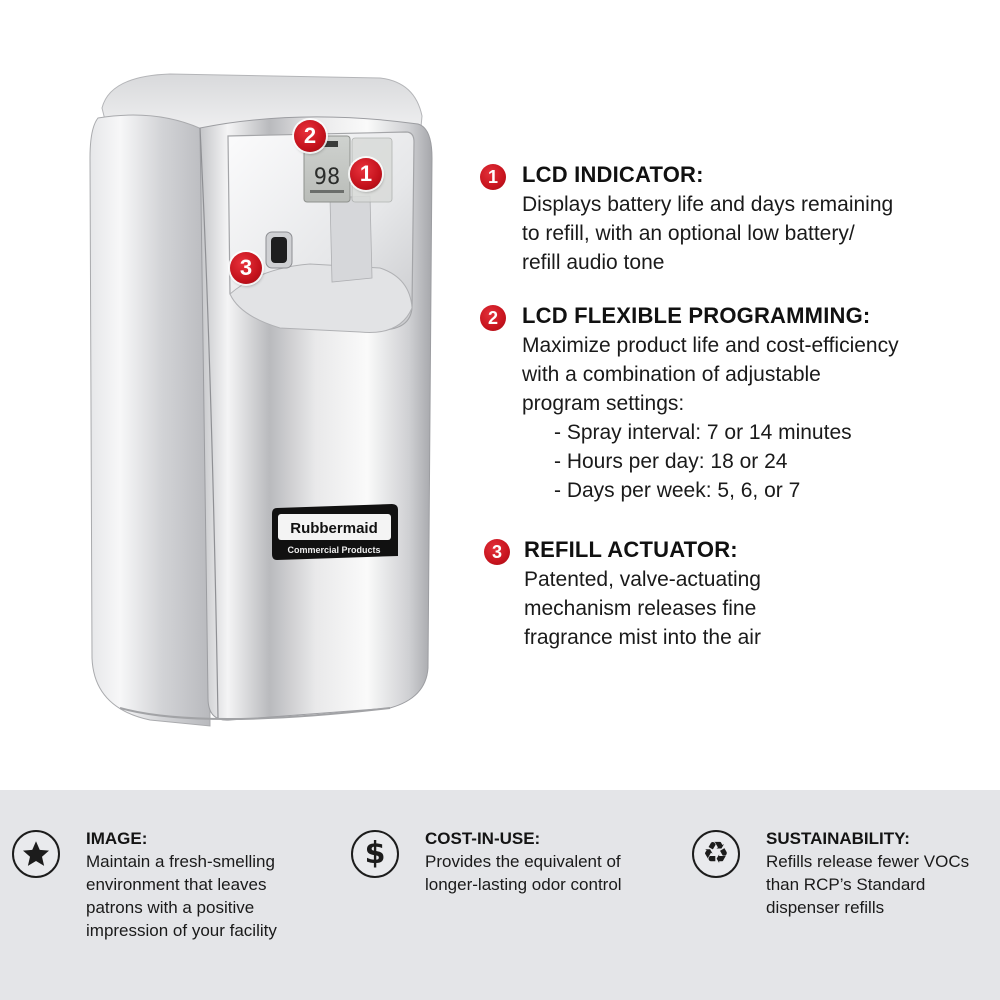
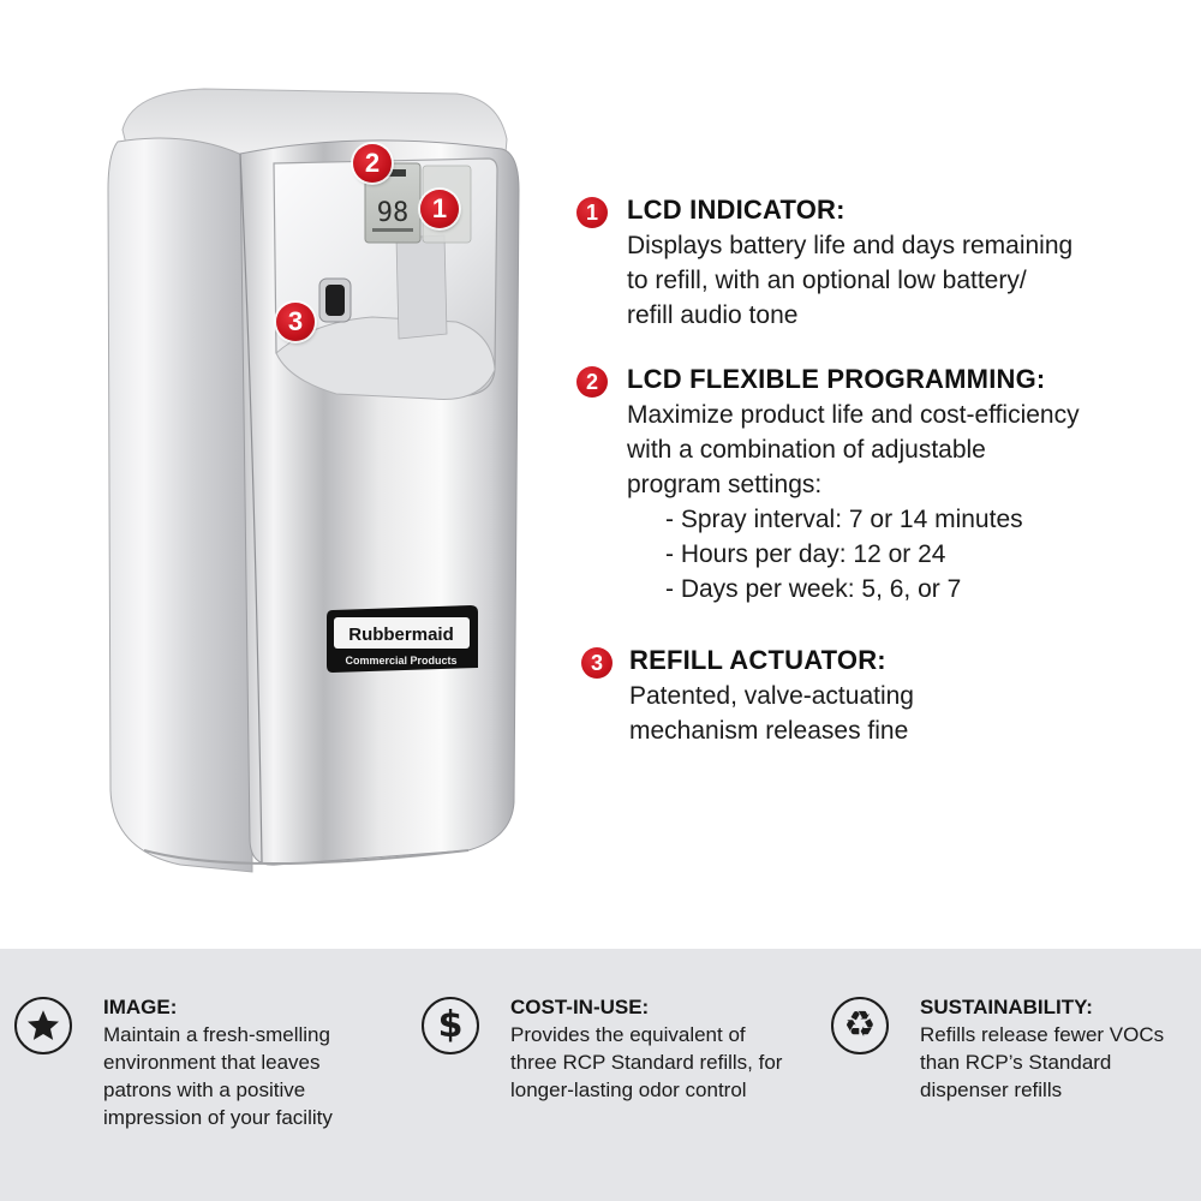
  98
  Rubbermaid
  Commercial Products
  2
  1
  3
  1
  LCD INDICATOR:
  Displays battery life and days remaining
  to refill, with an optional low battery/
  refill audio tone
  2
  LCD FLEXIBLE PROGRAMMING:
  Maximize product life and cost-efficiency
  with a combination of adjustable
  program settings:
  - Spray interval: 7 or 14 minutes
- - Hours per day: 18 or 24
+ - Hours per day: 12 or 24
  - Days per week: 5, 6, or 7
  3
  REFILL ACTUATOR:
  Patented, valve-actuating
  mechanism releases fine
- fragrance mist into the air
  IMAGE:
  Maintain a fresh-smelling
  environment that leaves
  patrons with a positive
  impression of your facility
  $
  COST-IN-USE:
  Provides the equivalent of
+ three RCP Standard refills, for
  longer-lasting odor control
  ♻
  SUSTAINABILITY:
  Refills release fewer VOCs
  than RCP’s Standard
  dispenser refills
